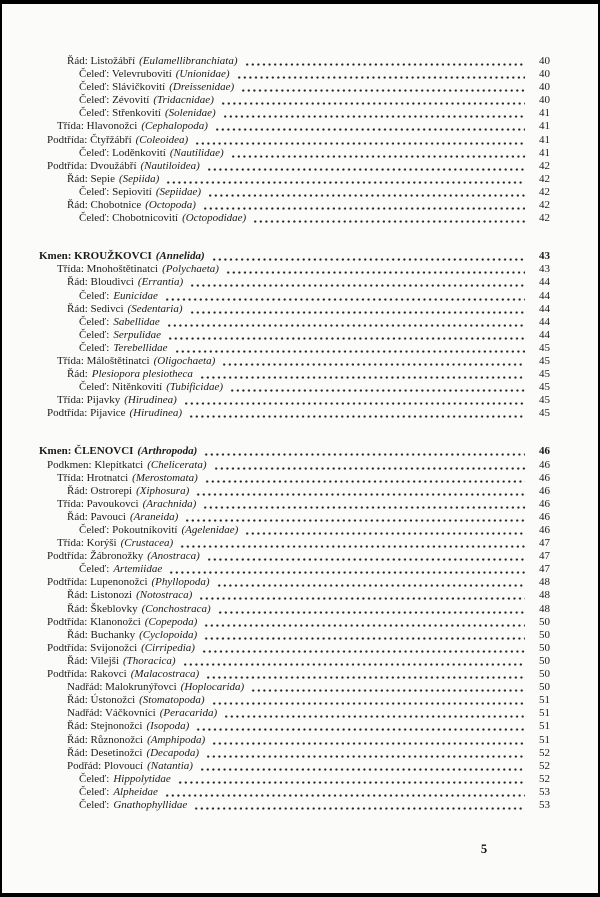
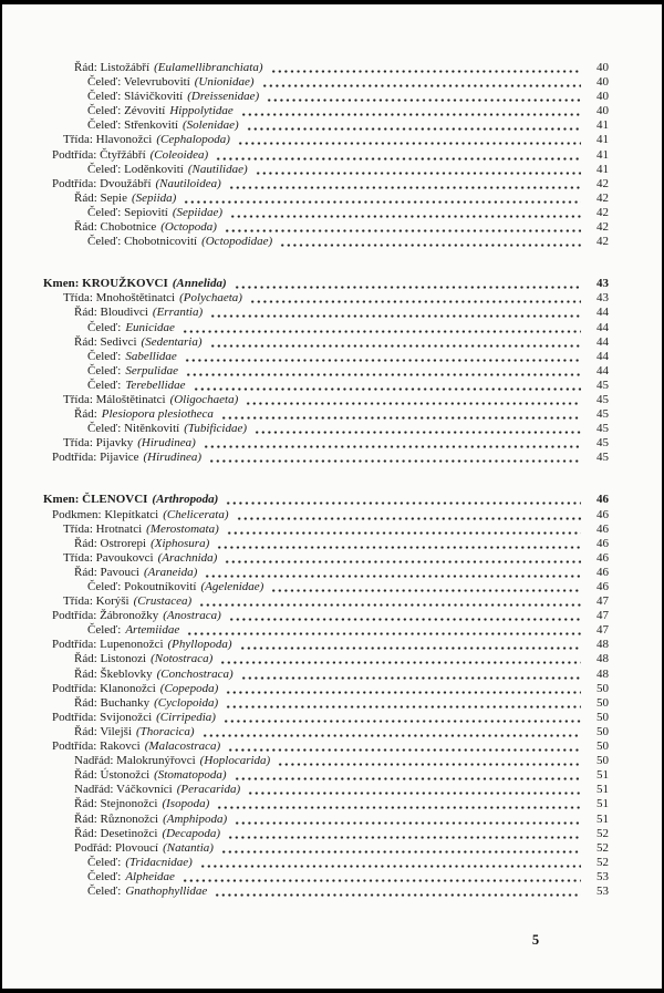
  Řád: Listožábří
  (Eulamellibranchiata)
  40
  Čeleď: Velevrubovití
  (Unionidae)
  40
  Čeleď: Slávičkovití
  (Dreissenidae)
  40
  Čeleď: Zévovití
- (Tridacnidae)
+ Hippolytidae
  40
  Čeleď: Střenkovití
  (Solenidae)
  41
  Třída: Hlavonožci
  (Cephalopoda)
  41
  Podtřída: Čtyřžábří
  (Coleoidea)
  41
  Čeleď: Loděnkovití
  (Nautilidae)
  41
  Podtřída: Dvoužábří
  (Nautiloidea)
  42
  Řád: Sepie
  (Sepiida)
  42
  Čeleď: Sepiovití
  (Sepiidae)
  42
  Řád: Chobotnice
  (Octopoda)
  42
  Čeleď: Chobotnicovití
  (Octopodidae)
  42
  Kmen: KROUŽKOVCI
  (Annelida)
  43
  Třída: Mnohoštětinatci
  (Polychaeta)
  43
  Řád: Bloudivci
  (Errantia)
  44
  Čeleď:
  Eunicidae
  44
  Řád: Sedivci
  (Sedentaria)
  44
  Čeleď:
  Sabellidae
  44
  Čeleď:
  Serpulidae
  44
  Čeleď:
  Terebellidae
  45
  Třída: Máloštětinatci
  (Oligochaeta)
  45
  Řád:
  Plesiopora plesiotheca
  45
  Čeleď: Nitěnkovití
  (Tubificidae)
  45
  Třída: Pijavky
  (Hirudinea)
  45
  Podtřída: Pijavice
  (Hirudinea)
  45
  Kmen: ČLENOVCI
  (Arthropoda)
  46
  Podkmen: Klepítkatci
  (Chelicerata)
  46
  Třída: Hrotnatci
  (Merostomata)
  46
  Řád: Ostrorepi
  (Xiphosura)
  46
  Třída: Pavoukovci
  (Arachnida)
  46
  Řád: Pavouci
  (Araneida)
  46
  Čeleď: Pokoutníkovití
  (Agelenidae)
  46
  Třída: Korýši
  (Crustacea)
  47
  Podtřída: Žábronožky
  (Anostraca)
  47
  Čeleď:
  Artemiidae
  47
  Podtřída: Lupenonožci
  (Phyllopoda)
  48
  Řád: Listonozi
  (Notostraca)
  48
  Řád: Škeblovky
  (Conchostraca)
  48
  Podtřída: Klanonožci
  (Copepoda)
  50
  Řád: Buchanky
  (Cyclopoida)
  50
  Podtřída: Svijonožci
  (Cirripedia)
  50
  Řád: Vilejši
  (Thoracica)
  50
  Podtřída: Rakovci
  (Malacostraca)
  50
  Nadřád: Malokrunýřovci
  (Hoplocarida)
  50
  Řád: Ústonožci
  (Stomatopoda)
  51
  Nadřád: Váčkovníci
  (Peracarida)
  51
  Řád: Stejnonožci
  (Isopoda)
  51
  Řád: Různonožci
  (Amphipoda)
  51
  Řád: Desetinožci
  (Decapoda)
  52
  Podřád: Plovoucí
  (Natantia)
  52
  Čeleď:
- Hippolytidae
+ (Tridacnidae)
  52
  Čeleď:
  Alpheidae
  53
  Čeleď:
  Gnathophyllidae
  53
  5
